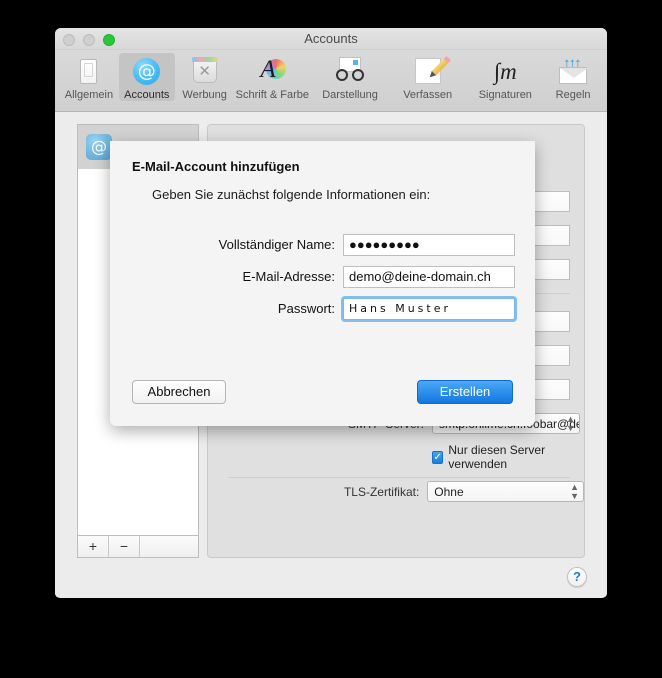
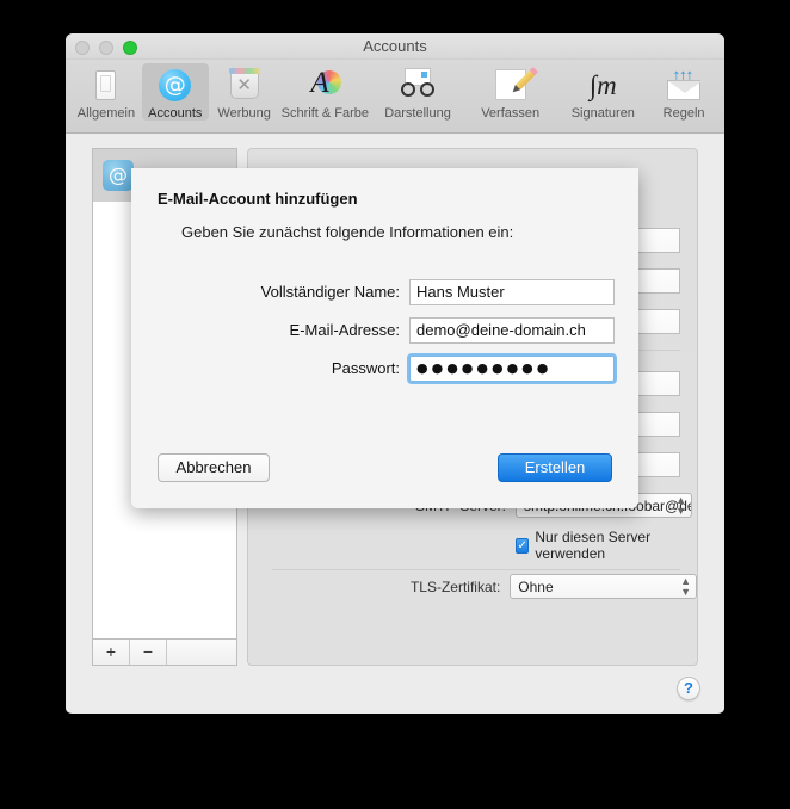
  Accounts
  Allgemein
  @
  Accounts
  ✕
  Werbung
  A
  Schrift & Farbe
  Darstellung
  Verfassen
  ∫m
  Signaturen
  ↑↑↑
  Regeln
  @
  +
  −
  ▲
  ▼
  ✓
  Nur diesen Server verwenden
  TLS-Zertifikat:
  Ohne
  ▲
  ▼
  ?
  E-Mail-Account hinzufügen
  Geben Sie zunächst folgende Informationen ein:
  Vollständiger Name:
- ●●●●●●●●●
+ Hans Muster
  E-Mail-Adresse:
  demo@deine-domain.ch
  Passwort:
- Hans Muster
+ ●●●●●●●●●
  Abbrechen
  Erstellen
